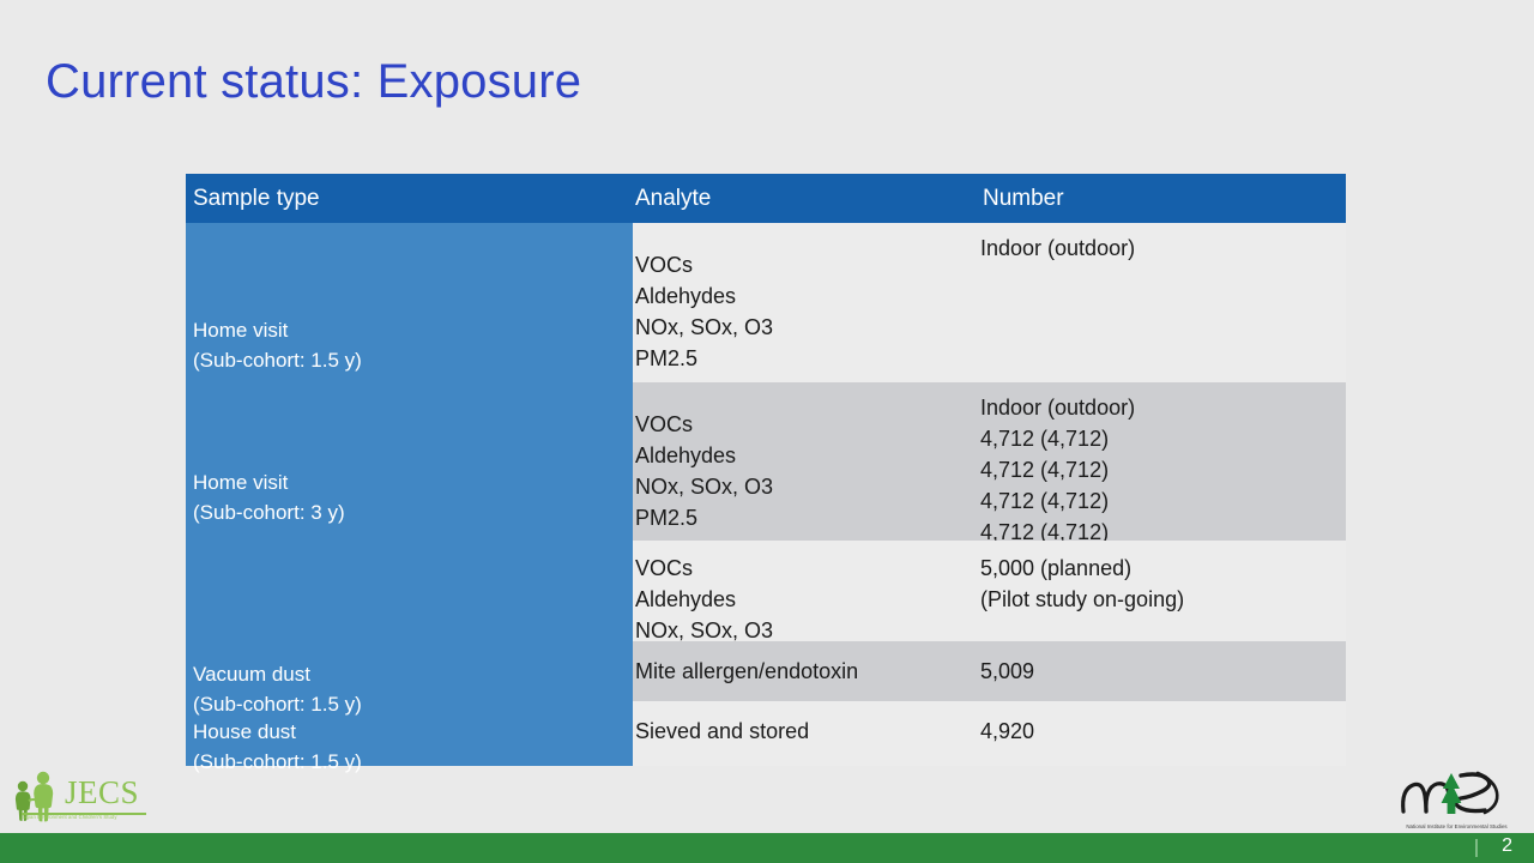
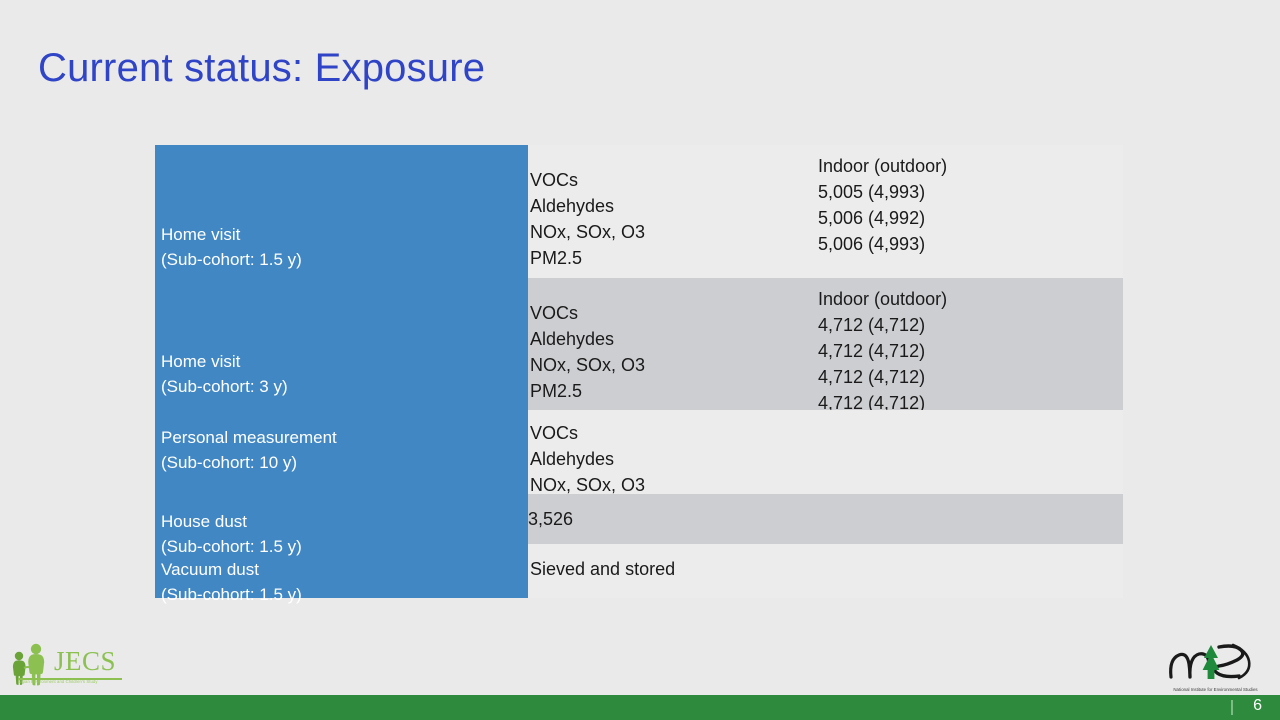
  Current status: Exposure
- Sample type
- Analyte
- Number
  Home visit
  (Sub-cohort: 1.5 y)
  Home visit
  (Sub-cohort: 3 y)
+ Personal measurement
+ (Sub-cohort: 10 y)
- Vacuum dust
+ House dust
  (Sub-cohort: 1.5 y)
- House dust
+ Vacuum dust
  (Sub-cohort: 1.5 y)
  VOCs
  Aldehydes
  NOx, SOx, O3
  PM2.5
  Indoor (outdoor)
+ 5,005 (4,993)
+ 5,006 (4,992)
+ 5,006 (4,993)
  VOCs
  Aldehydes
  NOx, SOx, O3
  PM2.5
  Indoor (outdoor)
  4,712 (4,712)
  4,712 (4,712)
  4,712 (4,712)
  4,712 (4,712)
  VOCs
  Aldehydes
  NOx, SOx, O3
- 5,000 (planned)
- (Pilot study on-going)
- Mite allergen/endotoxin
- 5,009
+ 3,526
  Sieved and stored
- 4,920
  JECS
- 2
+ 6
